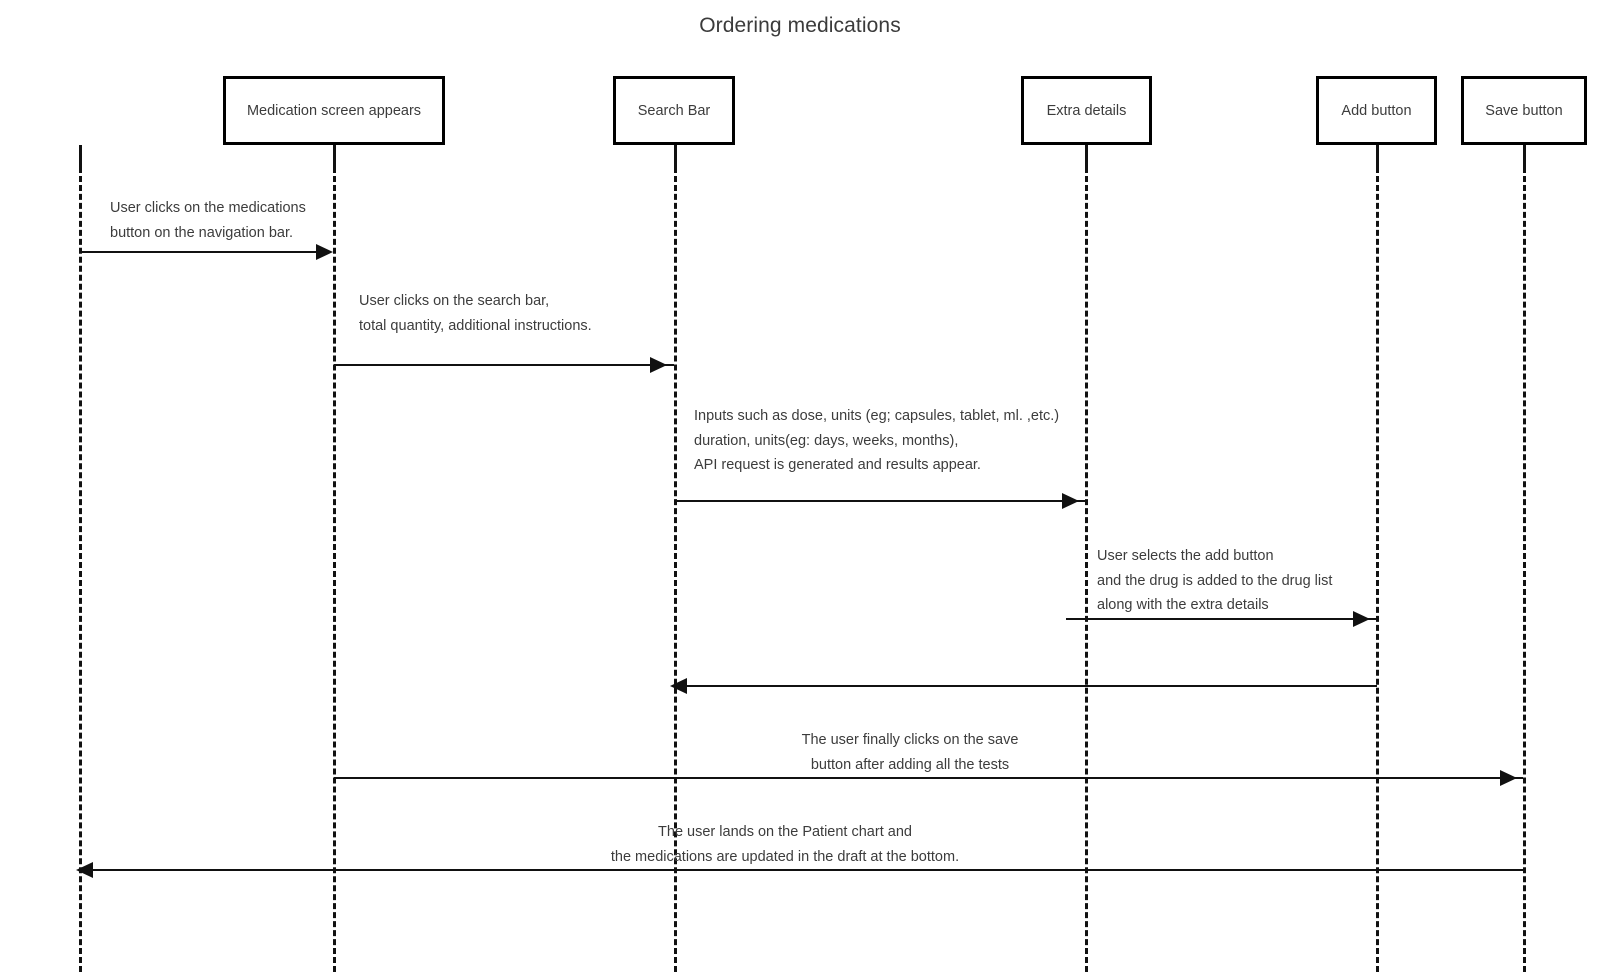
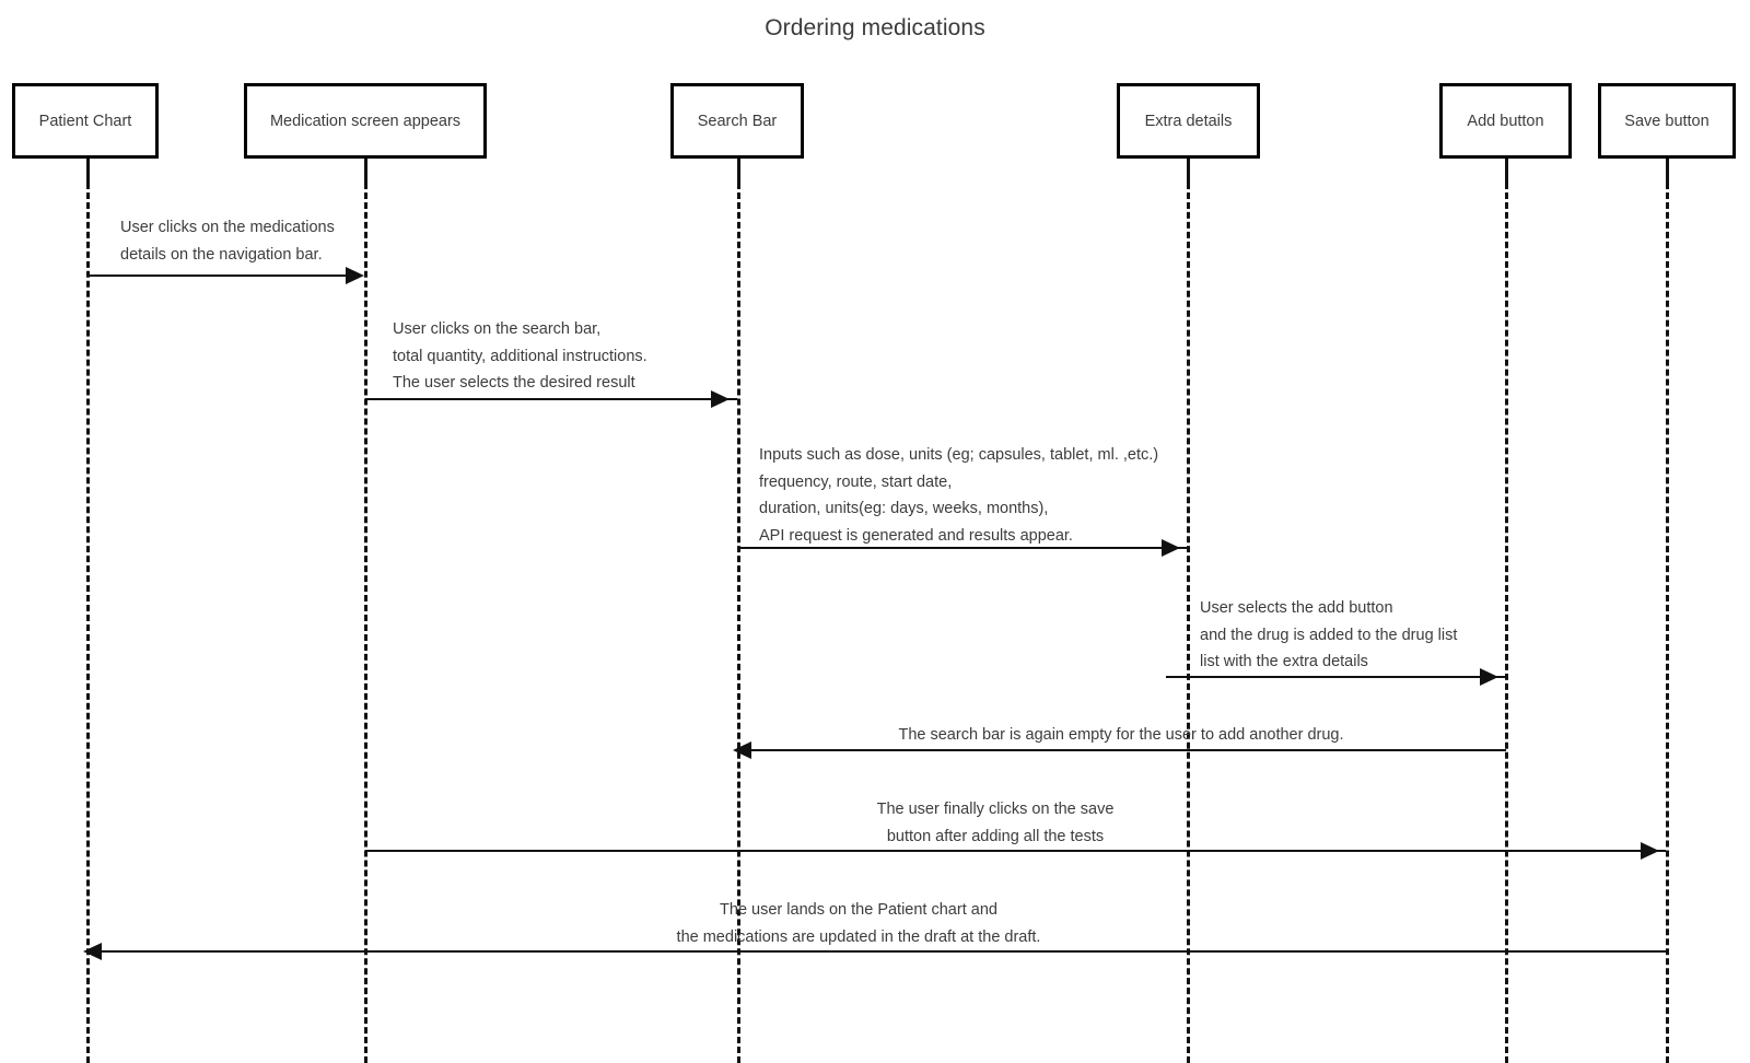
  Ordering medications
+ Patient Chart
  Medication screen appears
  Search Bar
  Extra details
  Add button
  Save button
  User clicks on the medications
- button on the navigation bar.
+ details on the navigation bar.
  User clicks on the search bar,
  total quantity, additional instructions.
+ The user selects the desired result
  Inputs such as dose, units (eg; capsules, tablet, ml. ,etc.)
+ frequency, route, start date,
  duration, units(eg: days, weeks, months),
  API request is generated and results appear.
  User selects the add button
  and the drug is added to the drug list
- along with the extra details
+ list with the extra details
+ The search bar is again empty for the user to add another drug.
  The user finally clicks on the save
  button after adding all the tests
  The user lands on the Patient chart and
- the medications are updated in the draft at the bottom.
+ the medications are updated in the draft at the draft.
